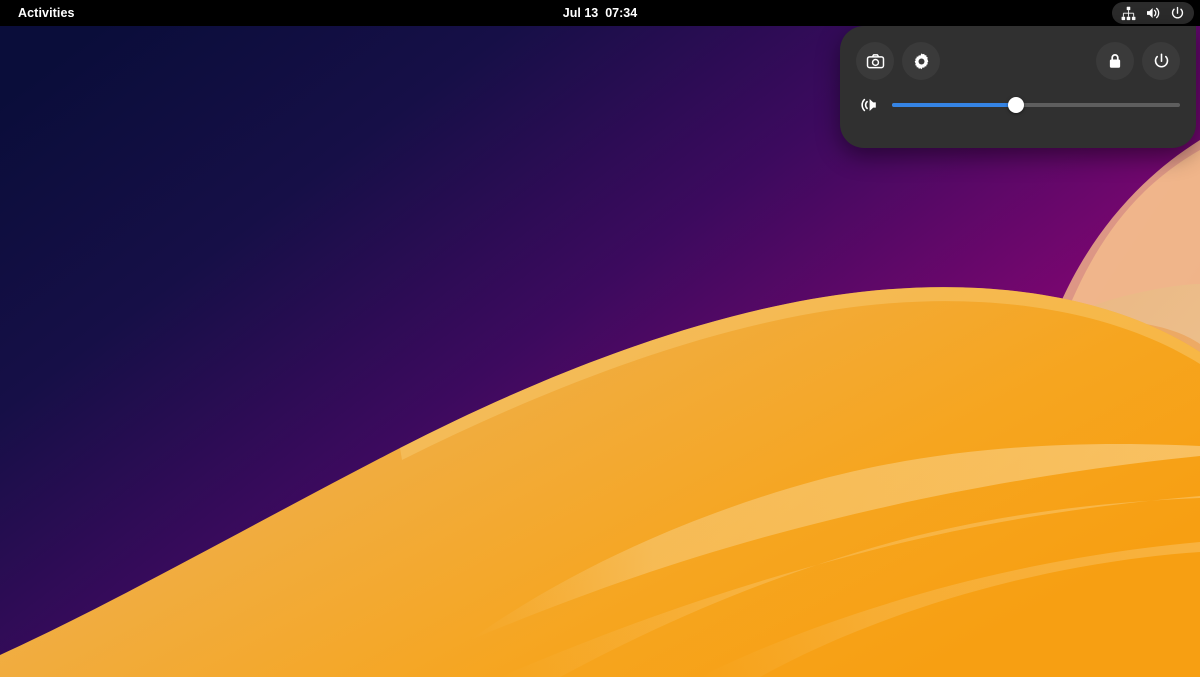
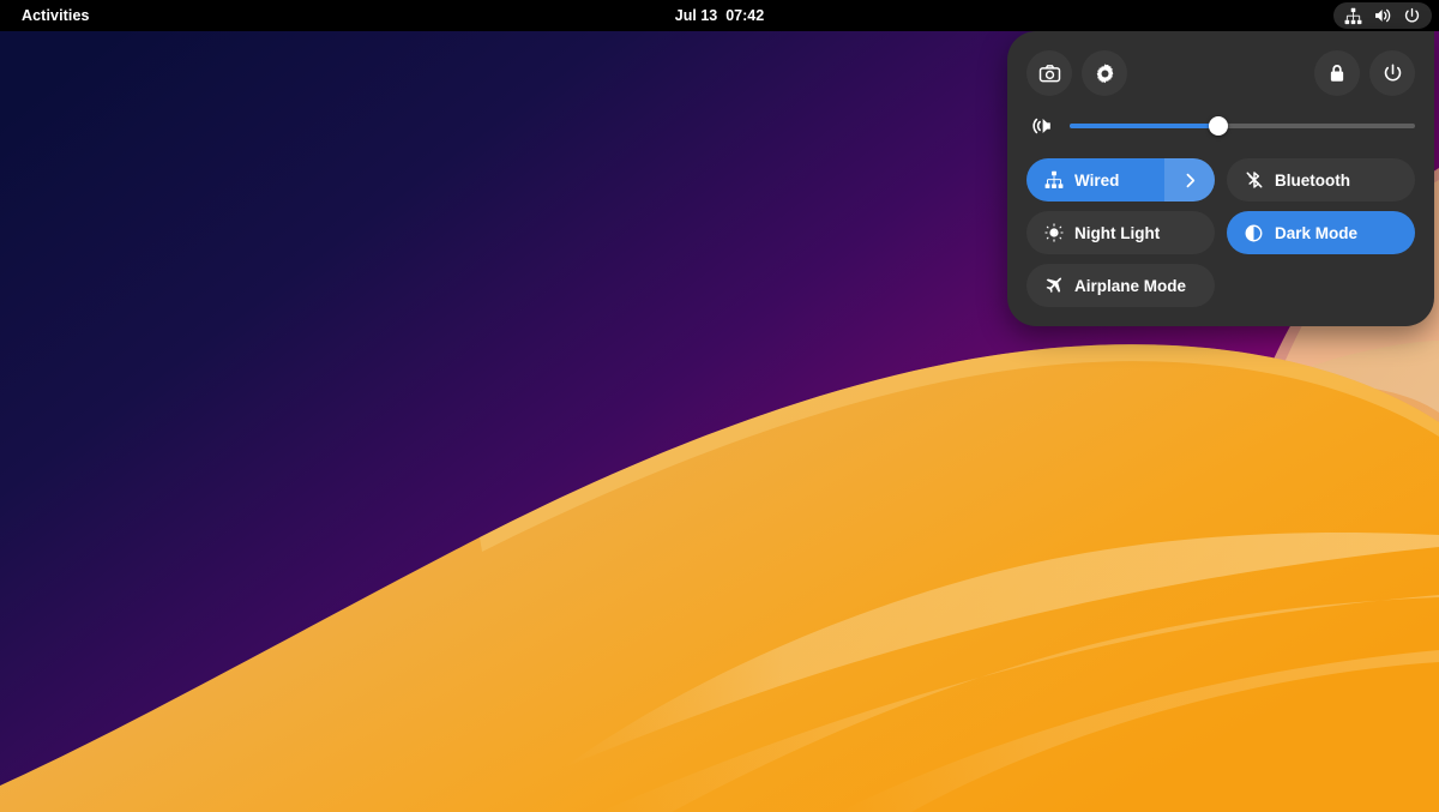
  Activities
  Jul 13
- 07:34
+ 07:42
+ Wired
+ Bluetooth
+ Night Light
+ Dark Mode
+ Airplane Mode
